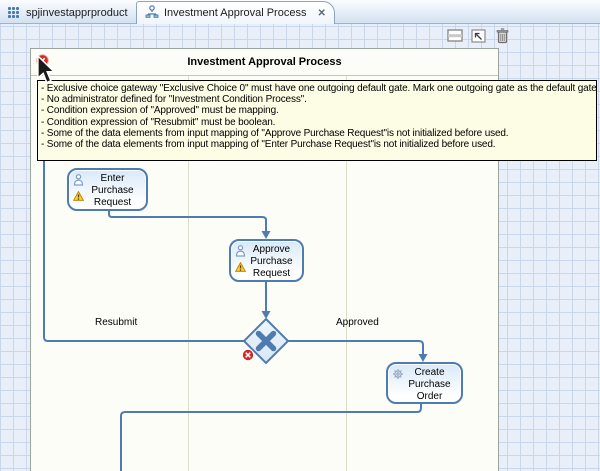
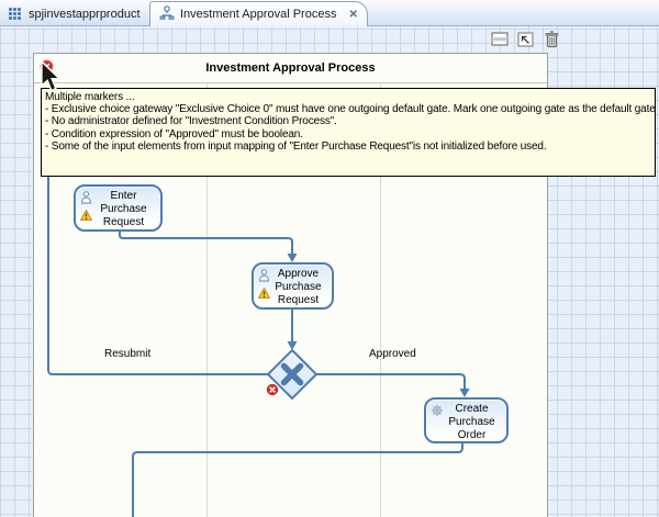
  spjinvestapprproduct
  Investment Approval Process
  ✕
  Investment Approval Process
  Enter
  Purchase
  Request
  Approve
  Purchase
  Request
  Create
  Purchase
  Order
  Resubmit
  Approved
+ Multiple markers ...
  - Exclusive choice gateway "Exclusive Choice 0" must have one outgoing default gate. Mark one outgoing gate as the default gate
  - No administrator defined for "Investment Condition Process".
- - Condition expression of "Approved" must be mapping.
+ - Condition expression of "Approved" must be boolean.
- - Condition expression of "Resubmit" must be boolean.
- - Some of the data elements from input mapping of "Approve Purchase Request"is not initialized before used.
- - Some of the data elements from input mapping of "Enter Purchase Request"is not initialized before used.
+ - Some of the input elements from input mapping of "Enter Purchase Request"is not initialized before used.
